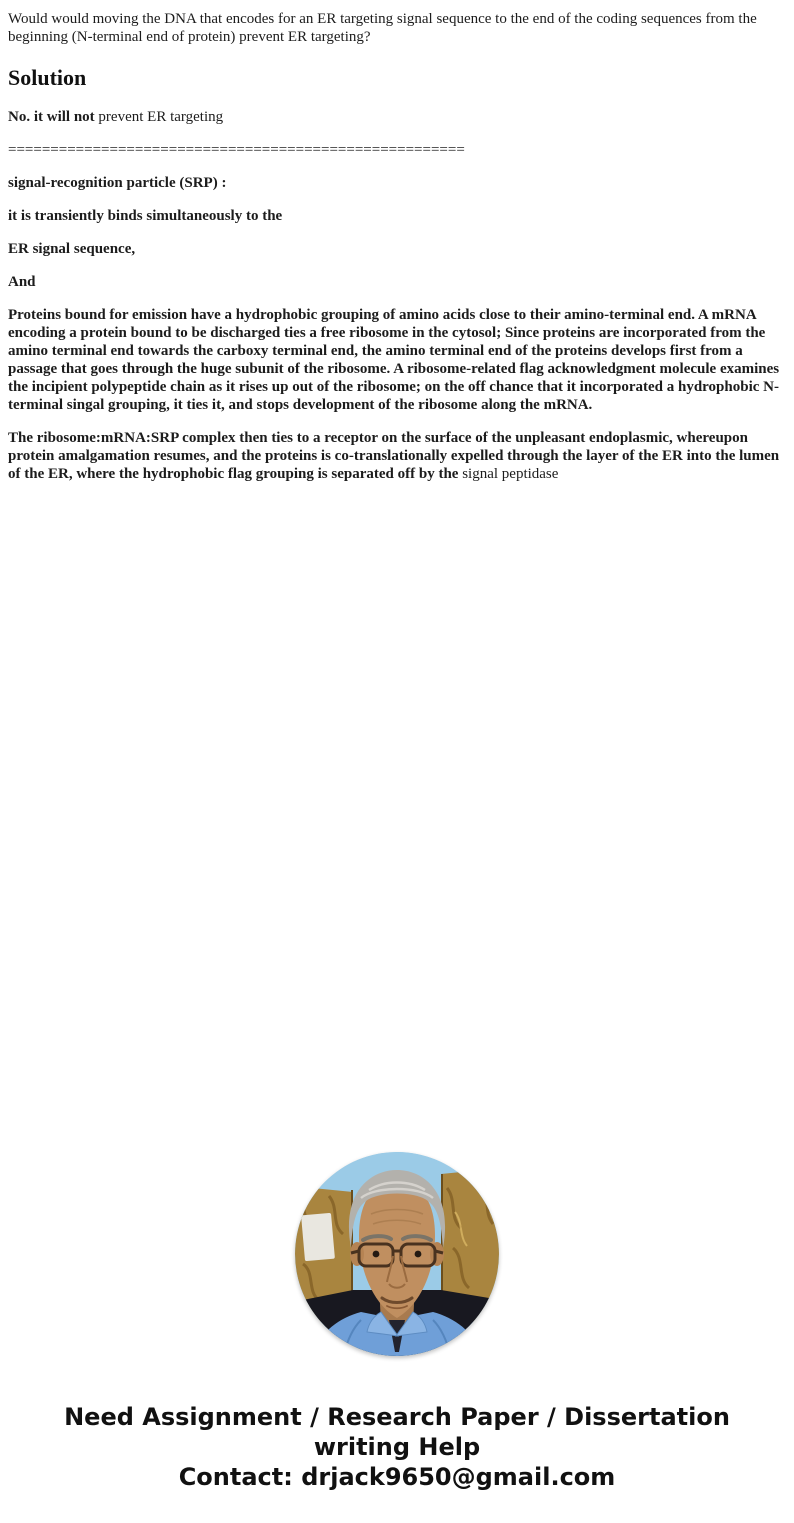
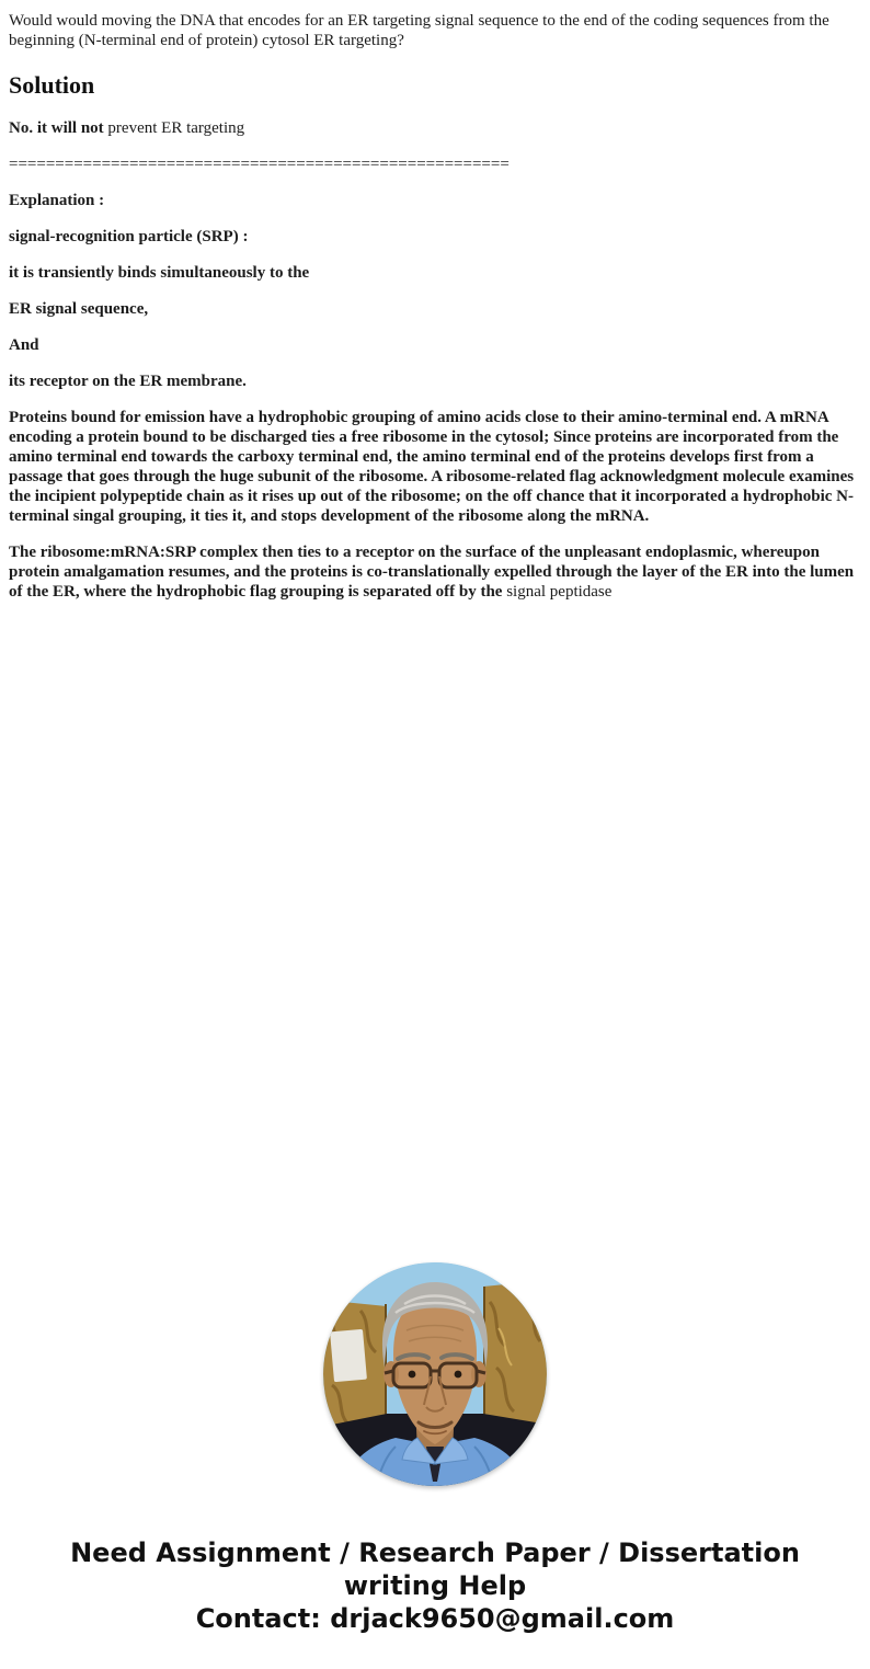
- Would would moving the DNA that encodes for an ER targeting signal sequence to the end of the coding sequences from the beginning (N-terminal end of protein) prevent ER targeting?
+ Would would moving the DNA that encodes for an ER targeting signal sequence to the end of the coding sequences from the beginning (N-terminal end of protein) cytosol ER targeting?
  Solution
  No. it will not prevent ER targeting
  ======================================================
+ Explanation :
  signal-recognition particle (SRP) :
  it is transiently binds simultaneously to the
  ER signal sequence,
  And
+ its receptor on the ER membrane.
  Proteins bound for emission have a hydrophobic grouping of amino acids close to their amino-terminal end. A mRNA encoding a protein bound to be discharged ties a free ribosome in the cytosol; Since proteins are incorporated from the amino terminal end towards the carboxy terminal end, the amino terminal end of the proteins develops first from a passage that goes through the huge subunit of the ribosome. A ribosome-related flag acknowledgment molecule examines the incipient polypeptide chain as it rises up out of the ribosome; on the off chance that it incorporated a hydrophobic N-terminal singal grouping, it ties it, and stops development of the ribosome along the mRNA.
  The ribosome:mRNA:SRP complex then ties to a receptor on the surface of the unpleasant endoplasmic, whereupon protein amalgamation resumes, and the proteins is co-translationally expelled through the layer of the ER into the lumen of the ER, where the hydrophobic flag grouping is separated off by the signal peptidase
  Need Assignment / Research Paper / Dissertation writing Help
  Contact: drjack9650@gmail.com
